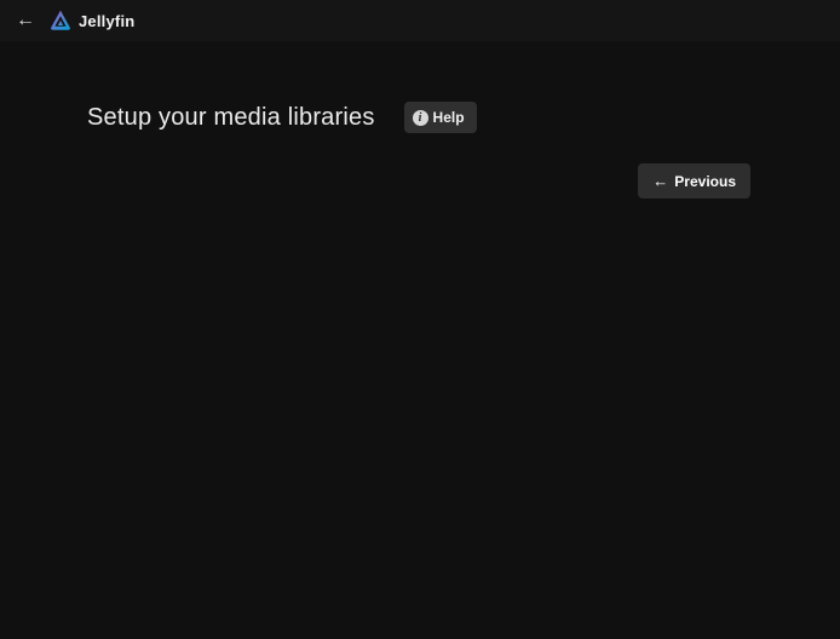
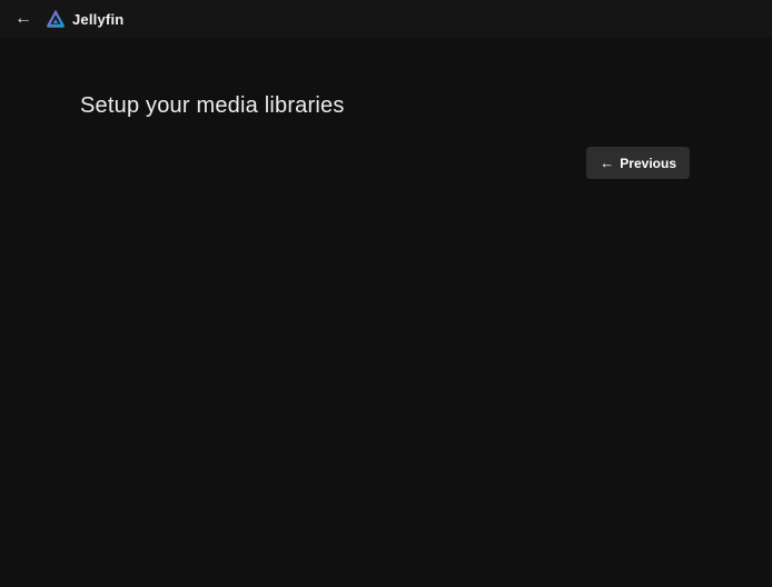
  ←
  Jellyfin
  Setup your media libraries
- i
- Help
  ←
  Previous
